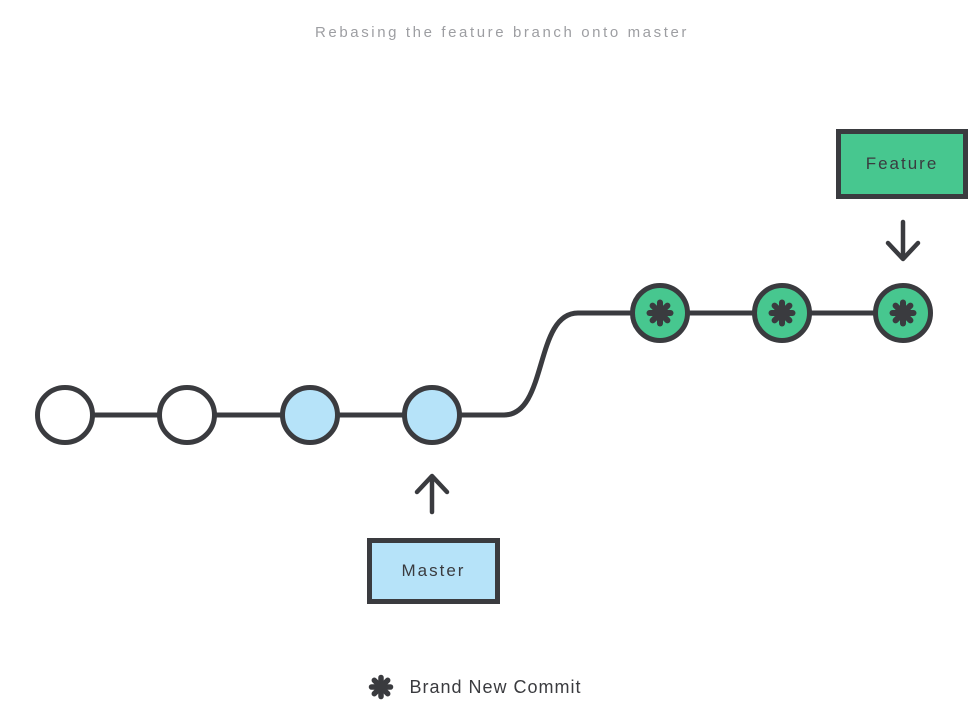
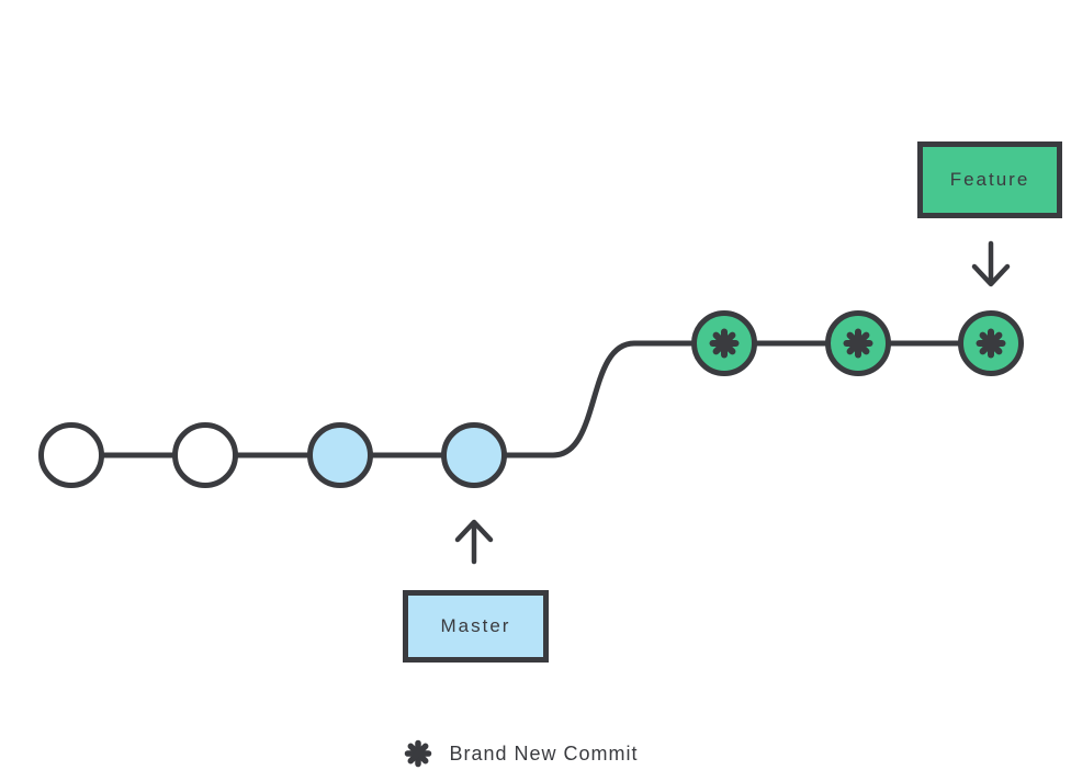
- Rebasing the feature branch onto master
  Feature
  Master
  Brand New Commit
